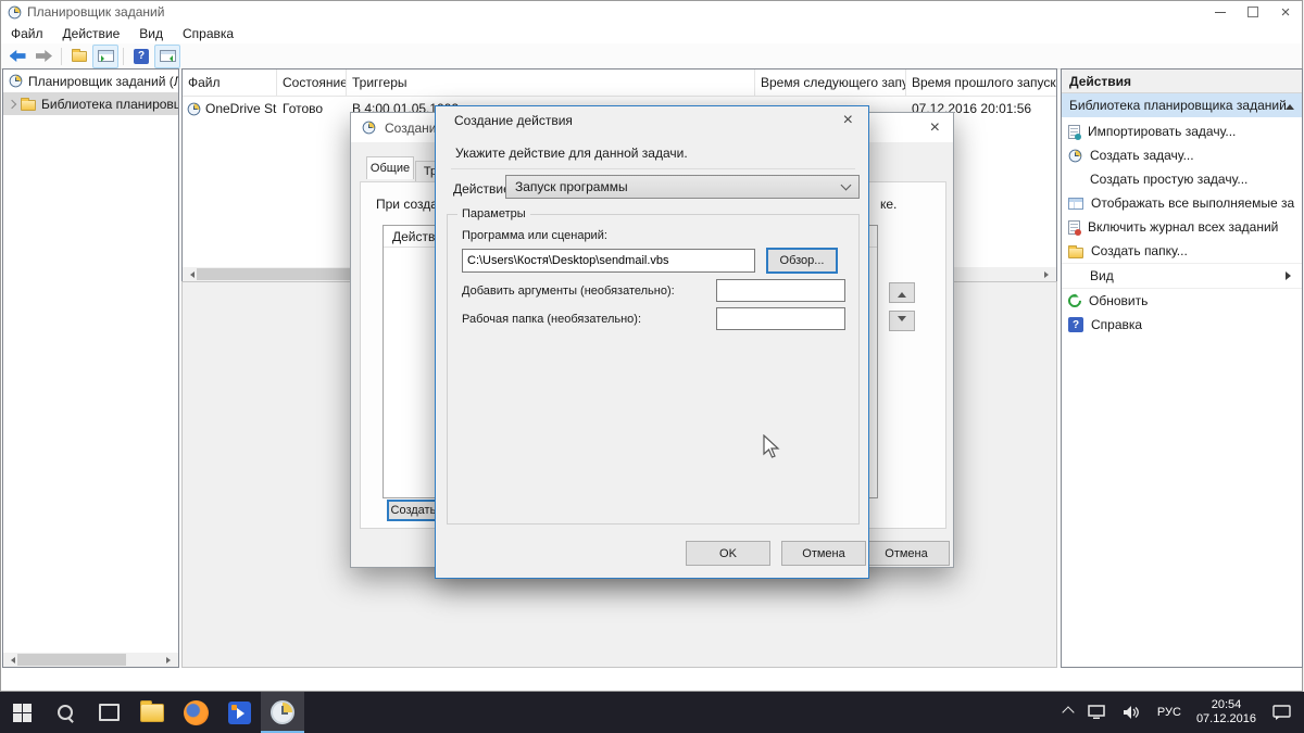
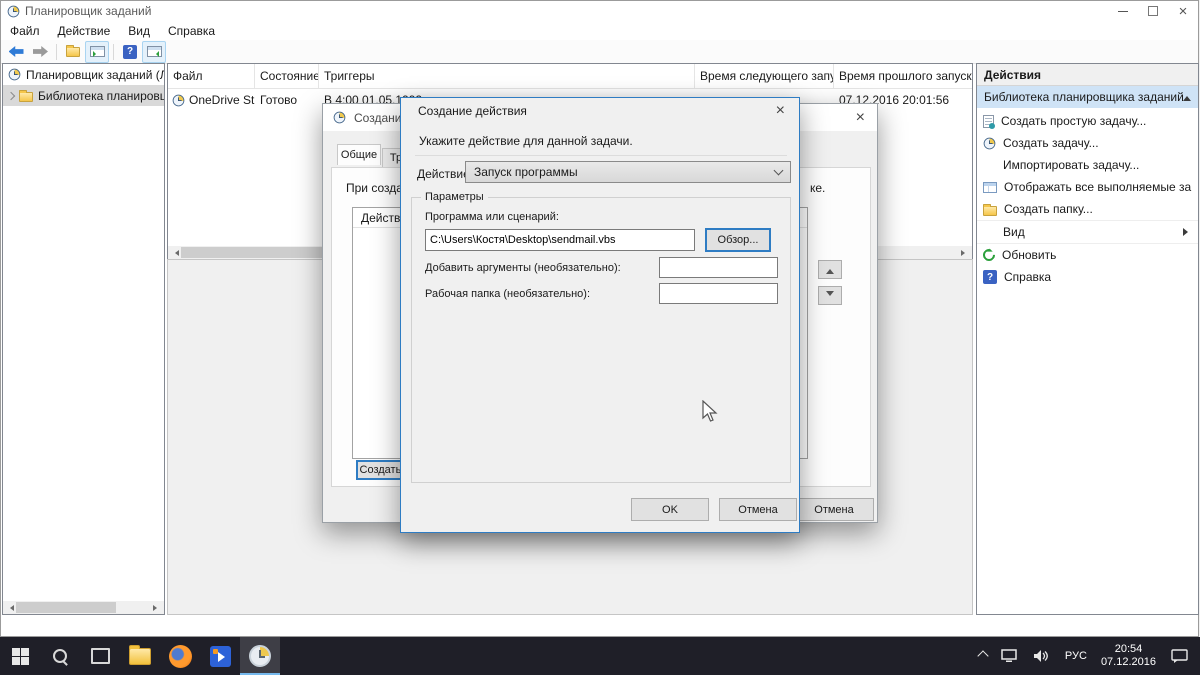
  Планировщик заданий
  Файл
  Действие
  Вид
  Справка
  Планировщик заданий (Л
  Библиотека планиров
  Файл
  Состояние
  Триггеры
  Время следующего запу
  Время прошлого запуск
  OneDrive St
  Готово
  В 4:00 01.05.1
  07.12.2016 20:01:56
  Действия
  Библиотека планировщика заданий
- Импортировать задачу...
+ Создать простую задачу...
  Создать задачу...
- Создать простую задачу...
+ Импортировать задачу...
  Отображать все выполняемые за
- Включить журнал всех заданий
  Создать папку...
  Вид
  Обновить
  Справка
  Общие
  При созд
  ке.
  Действ
  Создать
  Отмена
  Создание действия
  Укажите действие для данной задачи.
  Действи
  Запуск программы
  Параметры
  Программа или сценарий:
  C:\Users\Костя\Desktop\sendmail.vbs
  Обзор...
  Добавить аргументы (необязательно):
  Рабочая папка (необязательно):
  OK
  Отмена
  РУС
  20:54
  07.12.2016
